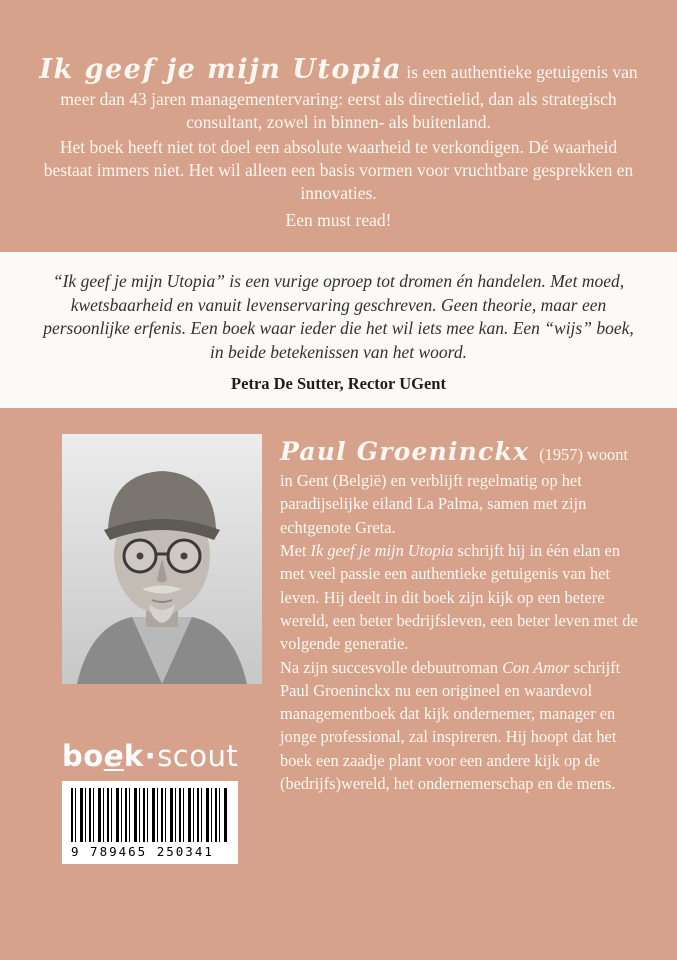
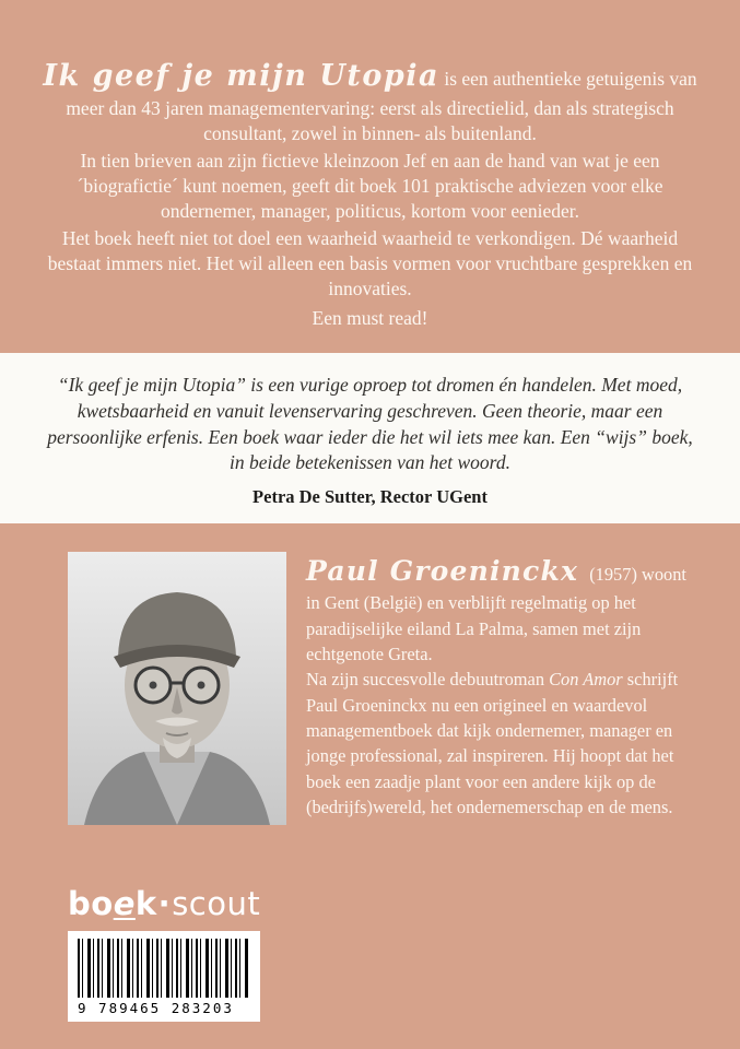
  Ik geef je mijn Utopia is een authentieke getuigenis van meer dan 43 jaren managementervaring: eerst als directielid, dan als strategisch consultant, zowel in binnen- als buitenland.
+ In tien brieven aan zijn fictieve kleinzoon Jef en aan de hand van wat je een ´biografictie´ kunt noemen, geeft dit boek 101 praktische adviezen voor elke ondernemer, manager, politicus, kortom voor eenieder.
- Het boek heeft niet tot doel een absolute waarheid te verkondigen. Dé waarheid bestaat immers niet. Het wil alleen een basis vormen voor vruchtbare gesprekken en innovaties.
+ Het boek heeft niet tot doel een waarheid waarheid te verkondigen. Dé waarheid bestaat immers niet. Het wil alleen een basis vormen voor vruchtbare gesprekken en innovaties.
  Een must read!
  “Ik geef je mijn Utopia” is een vurige oproep tot dromen én handelen. Met moed, kwetsbaarheid en vanuit levenservaring geschreven. Geen theorie, maar een persoonlijke erfenis. Een boek waar ieder die het wil iets mee kan. Een “wijs” boek, in beide betekenissen van het woord.
  Petra De Sutter, Rector UGent
  boek·scout
- 9 789465 250341
+ 9 789465 283203
  Paul Groeninckx (1957) woont in Gent (België) en verblijft regelmatig op het paradijselijke eiland La Palma, samen met zijn echtgenote Greta.
- Met Ik geef je mijn Utopia schrijft hij in één elan en met veel passie een authentieke getuigenis van het leven. Hij deelt in dit boek zijn kijk op een betere wereld, een beter bedrijfsleven, een beter leven met de volgende generatie.
  Na zijn succesvolle debuutroman Con Amor schrijft Paul Groeninckx nu een origineel en waardevol managementboek dat kijk ondernemer, manager en jonge professional, zal inspireren. Hij hoopt dat het boek een zaadje plant voor een andere kijk op de (bedrijfs)wereld, het ondernemerschap en de mens.
